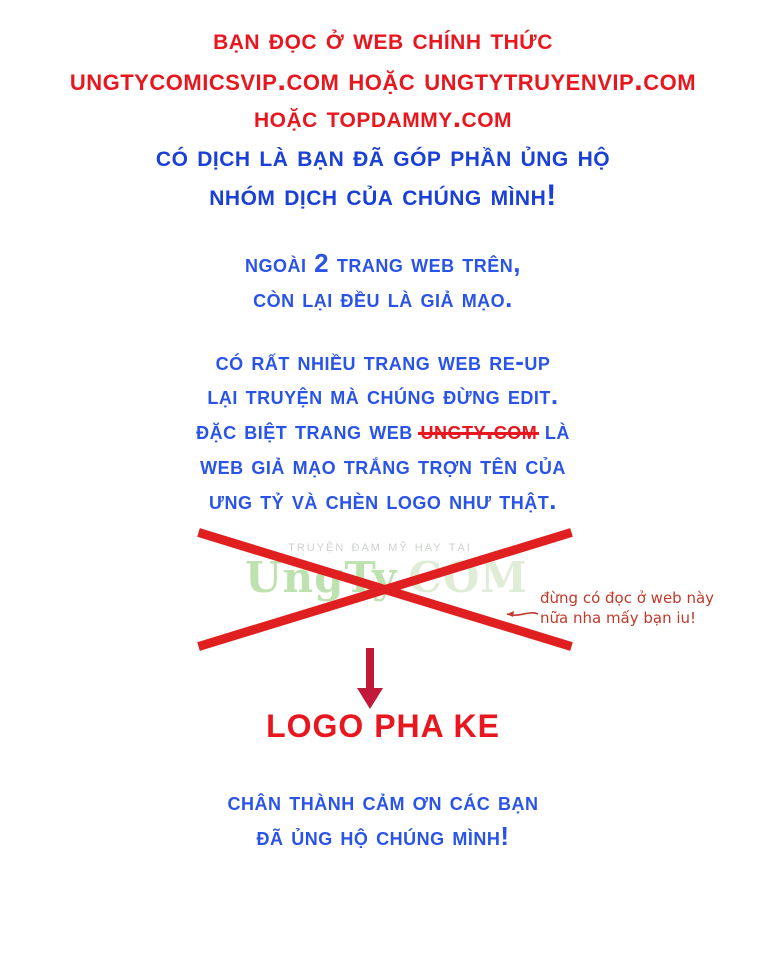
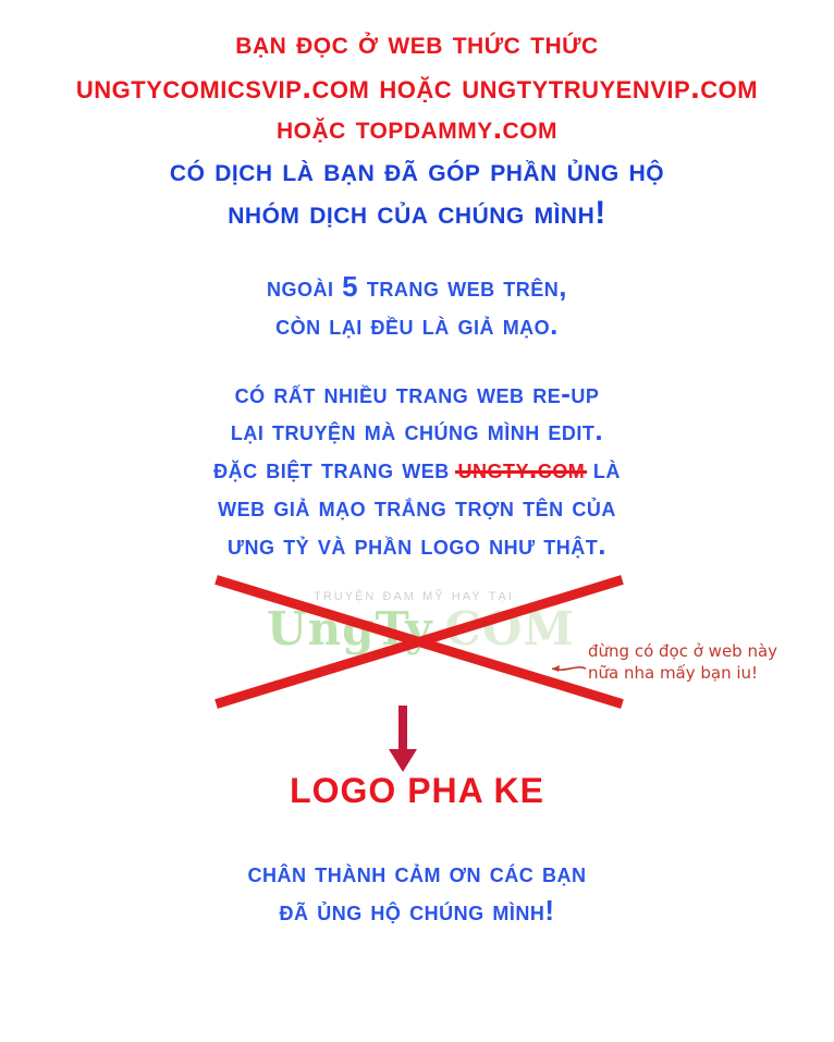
- bạn đọc ở web chính thức
+ bạn đọc ở web thức thức
  ungtycomicsvip.com hoặc ungtytruyenvip.com
  hoặc topdammy.com
  có dịch là bạn đã góp phần ủng hộ
  nhóm dịch của chúng mình!
- ngoài 2 trang web trên,
+ ngoài 5 trang web trên,
  còn lại đều là giả mạo.
  có rất nhiều trang web re-up
- lại truyện mà chúng đừng edit.
+ lại truyện mà chúng mình edit.
  đặc biệt trang web ungty.com là
  web giả mạo trắng trợn tên của
- ưng tỷ và chèn logo như thật.
+ ưng tỷ và phần logo như thật.
  truyện đam mỹ hay tại
  Ungy.OM
  đừng có đọc ở web này nữa nha mấy bạn iu!
  LOGO PHA KE
  chân thành cảm ơn các bạn
  đã ủng hộ chúng mình!
